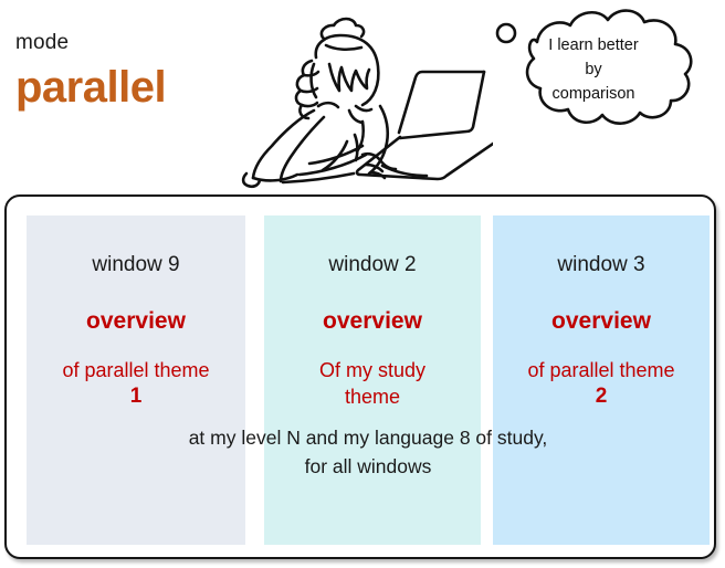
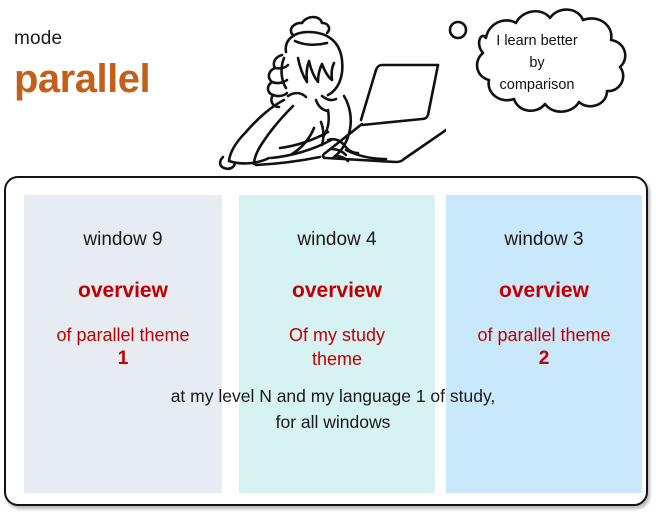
  mode
  parallel
  I learn better
  by
  comparison
  window 9
  overview
  of parallel theme
  1
- window 2
+ window 4
  overview
  Of my study
  theme
  window 3
  overview
  of parallel theme
  2
- at my level N and my language 8 of study,
+ at my level N and my language 1 of study,
  for all windows
